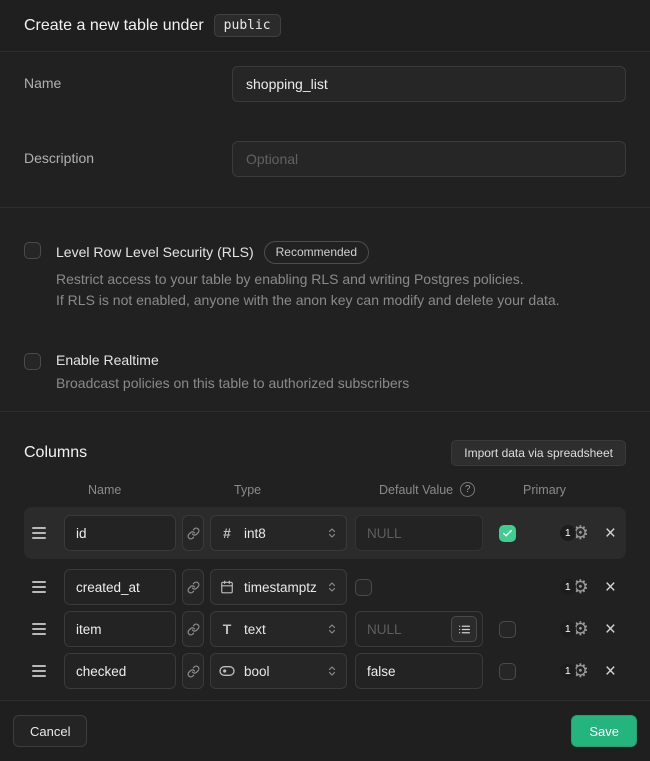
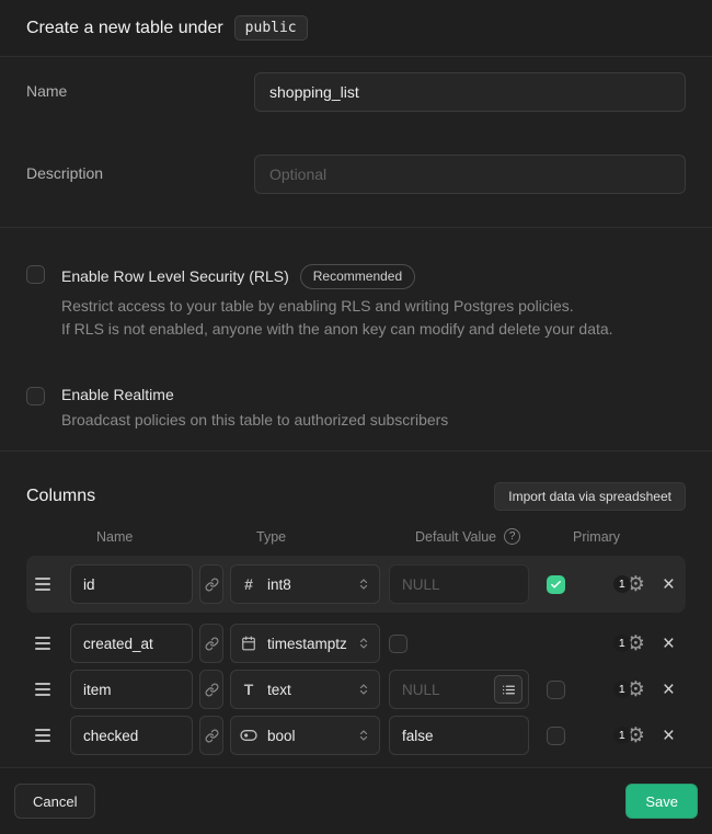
  Create a new table under
  public
  Name
  shopping_list
  Description
  Optional
- Level Row Level Security (RLS)
+ Enable Row Level Security (RLS)
  Recommended
  Restrict access to your table by enabling RLS and writing Postgres policies.
  If RLS is not enabled, anyone with the anon key can modify and delete your data.
  Enable Realtime
  Broadcast policies on this table to authorized subscribers
  Columns
  Import data via spreadsheet
  Name
  Type
  Default Value
  ?
  Primary
  id
  #
  int8
  NULL
  1
  ⚙
  ×
  created_at
  timestamptz
  1
  ⚙
  ×
  item
  T
  text
  NULL
  1
  ⚙
  ×
  checked
  bool
  false
  1
  ⚙
  ×
  Cancel
  Save
